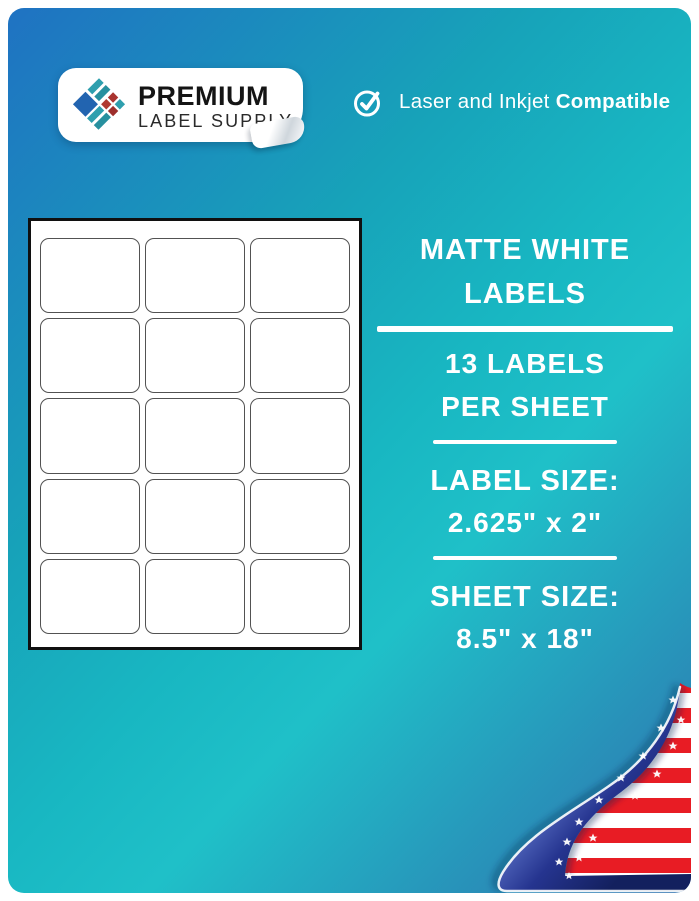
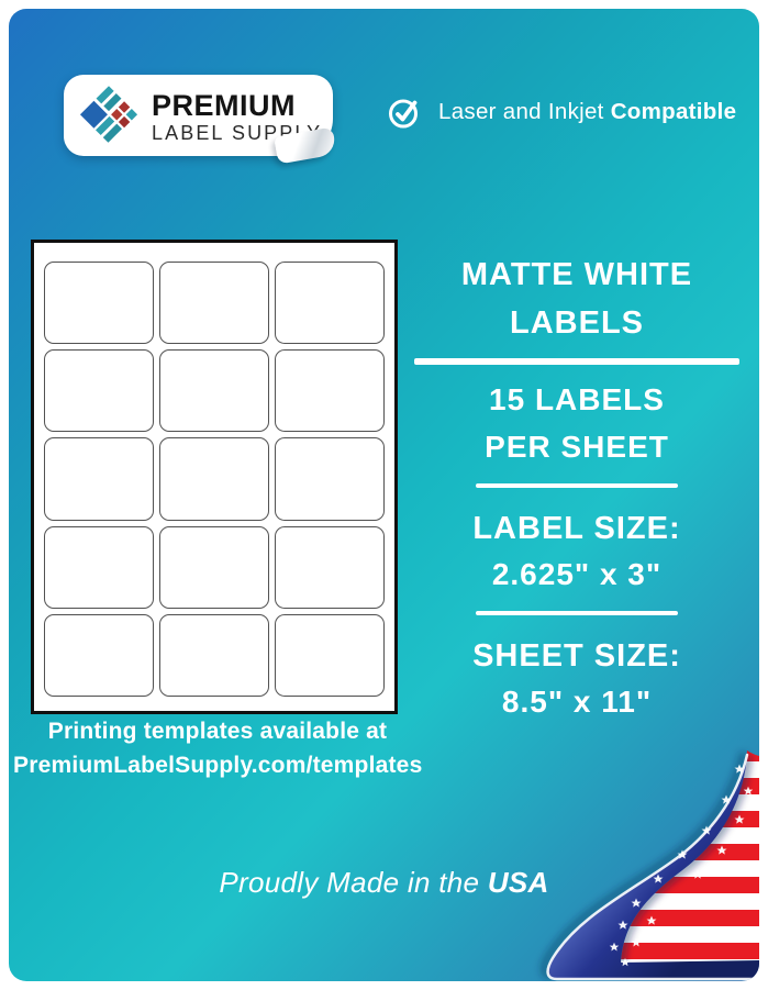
  PREMIUM
  LABEL SUPP
  Laser and Inkjet Compatible
+ Printing templates available at
+ PremiumLabelSupply.com/templates
  MATTE WHITE
  LABELS
- 13 LABELS
+ 15 LABELS
  PER SHEET
  LABEL SIZE:
- 2.625" x 2"
+ 2.625" x 3"
  SHEET SIZE:
- 8.5" x 18"
+ 8.5" x 11"
+ Proudly Made in the USA
